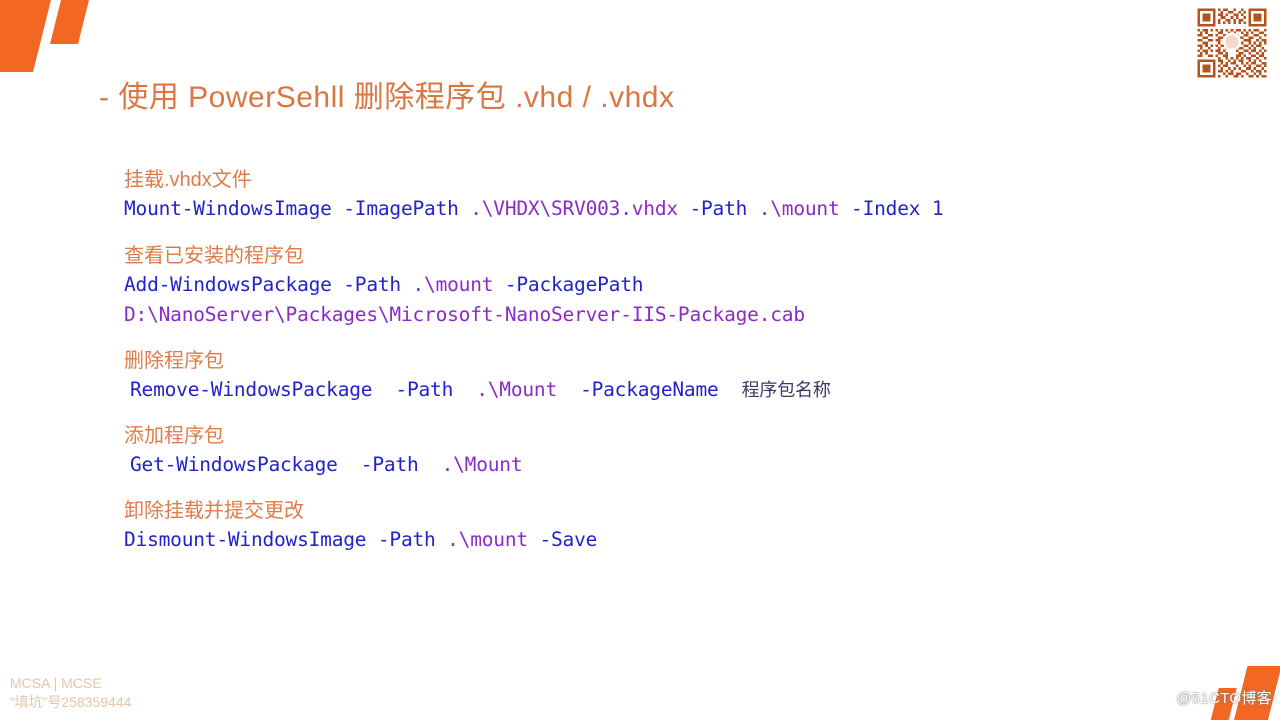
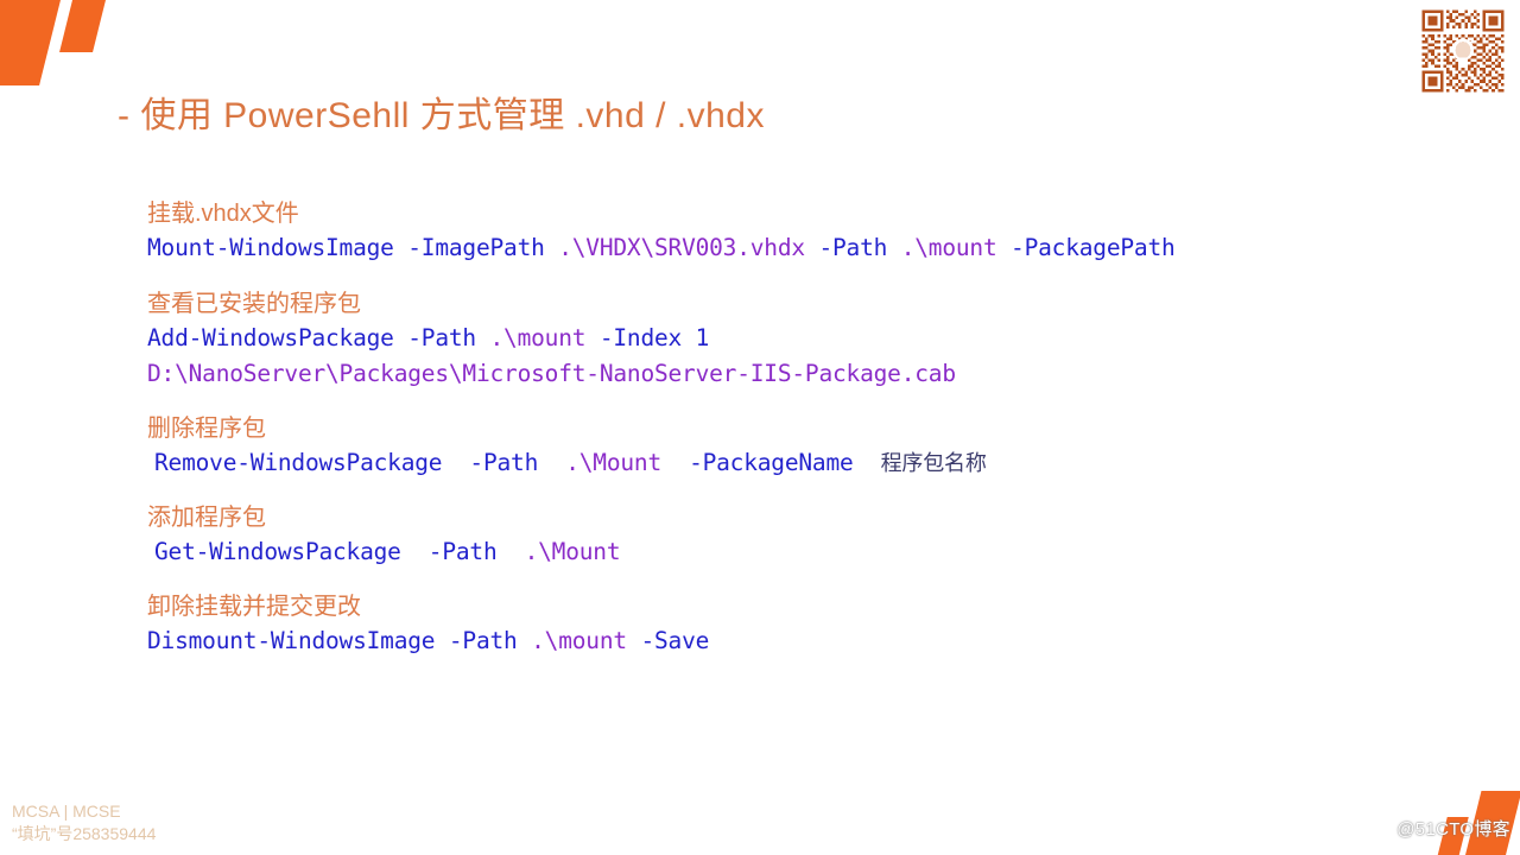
- - 使用 PowerSehll 删除程序包 .vhd / .vhdx
+ - 使用 PowerSehll 方式管理 .vhd / .vhdx
  挂载.vhdx文件
- Mount-WindowsImage -ImagePath .\VHDX\SRV003.vhdx -Path .\mount -Index 1
+ Mount-WindowsImage -ImagePath .\VHDX\SRV003.vhdx -Path .\mount -PackagePath
  查看已安装的程序包
- Add-WindowsPackage -Path .\mount -PackagePath
+ Add-WindowsPackage -Path .\mount -Index 1
  D:\NanoServer\Packages\Microsoft-NanoServer-IIS-Package.cab
  删除程序包
  Remove-WindowsPackage -Path .\Mount -PackageName 程序包名称
  添加程序包
  Get-WindowsPackage -Path .\Mount
  卸除挂载并提交更改
  Dismount-WindowsImage -Path .\mount -Save
  MCSA | MCSE
  “填坑”号258359444
  @51CTO博客
